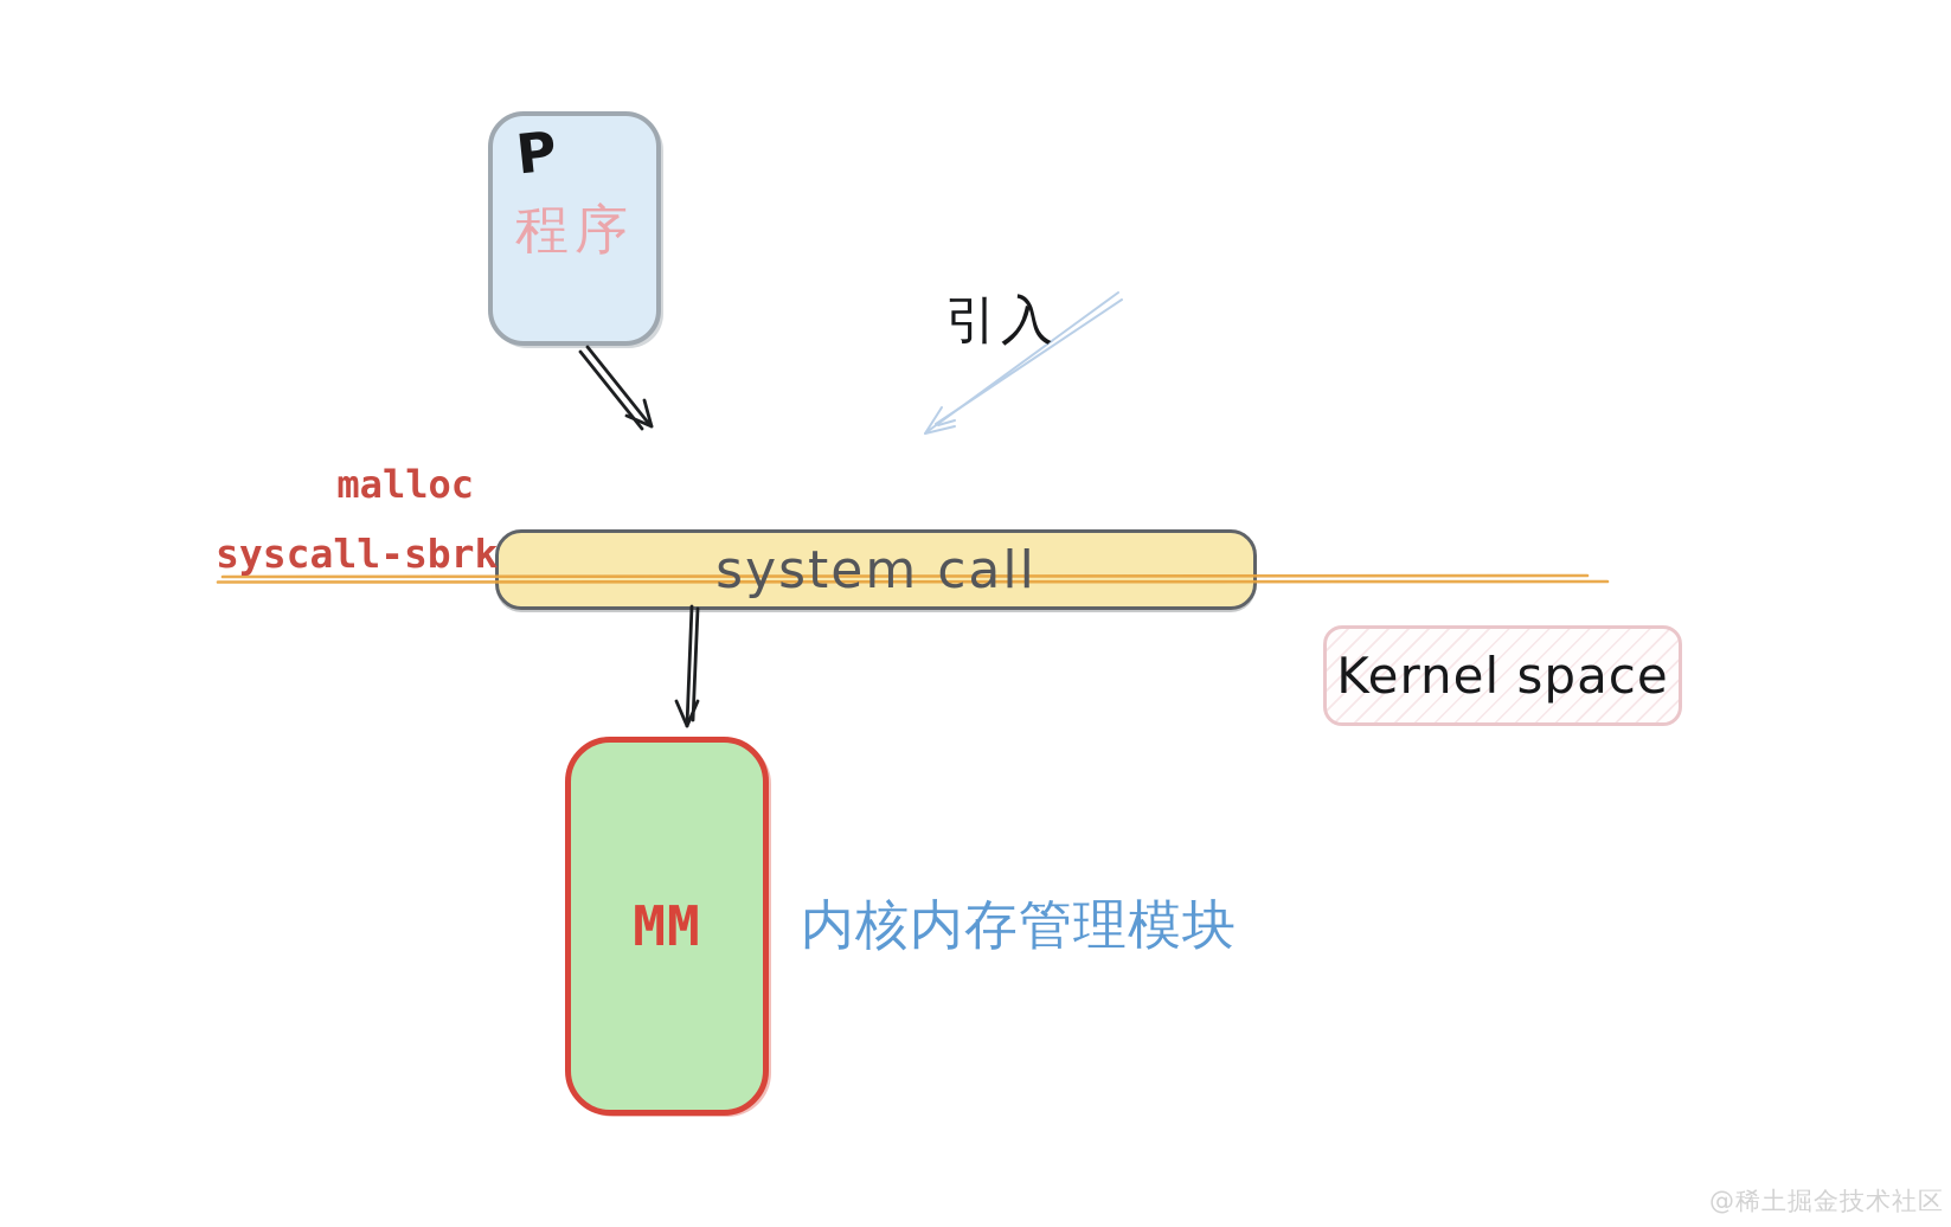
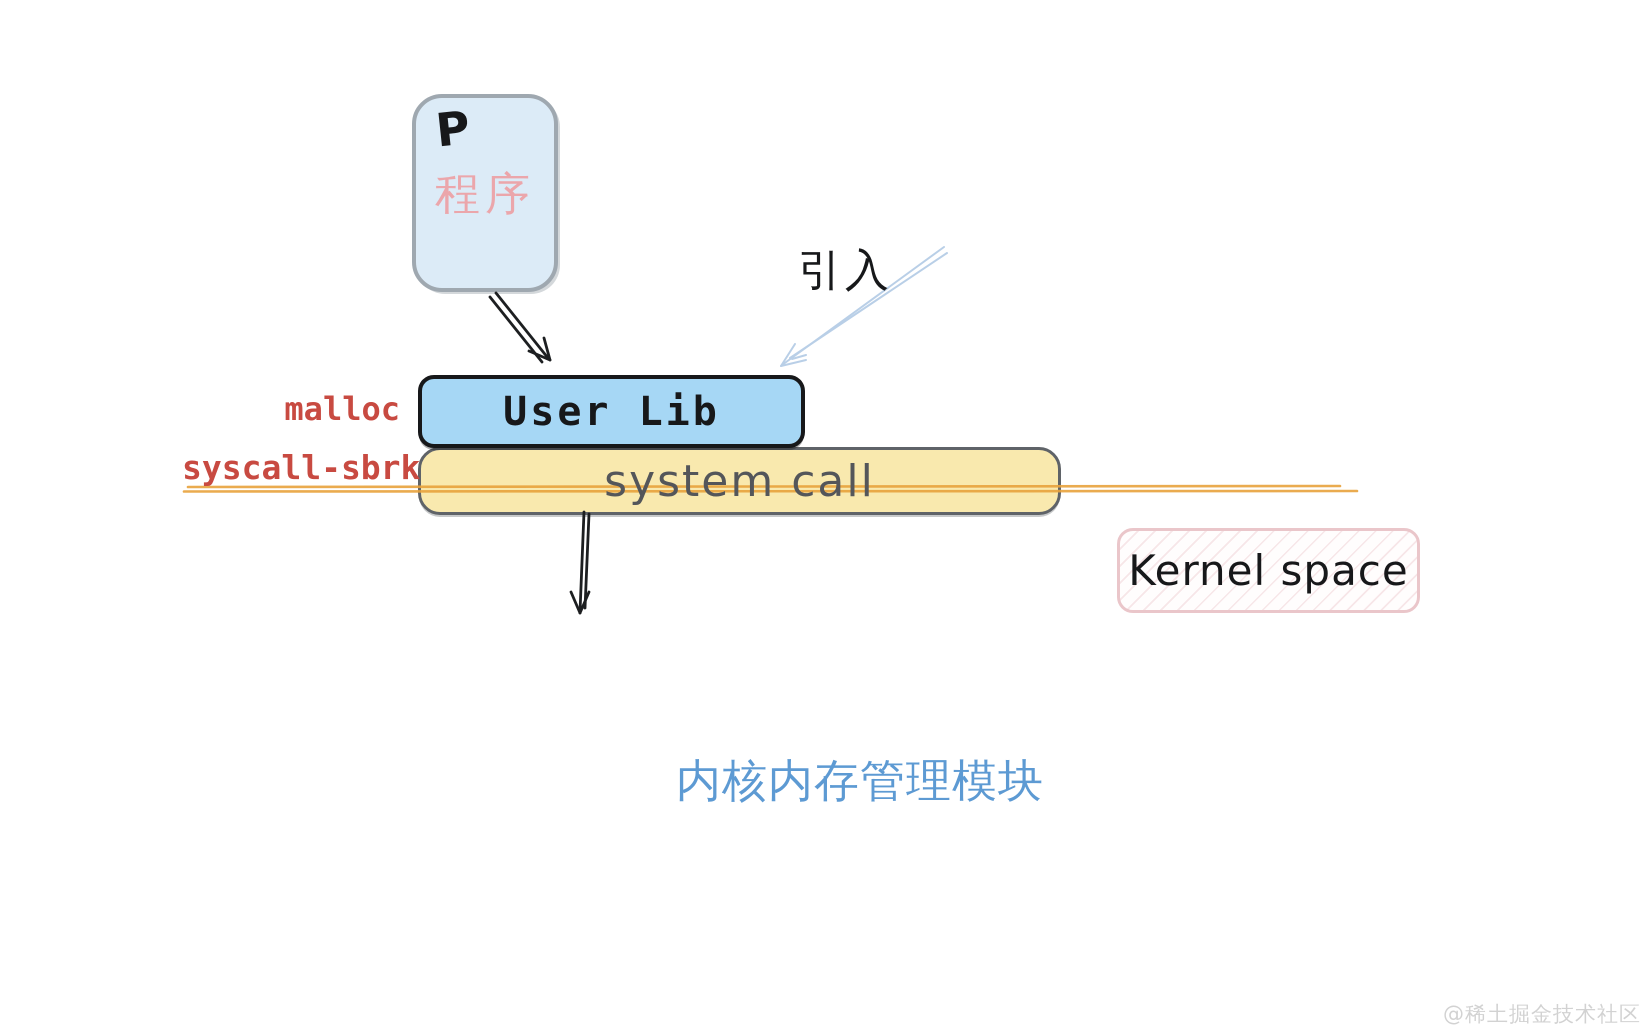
  system call
+ User Lib
  程序
- MM
  Kernel space
  malloc
  syscall-sbrk
  引入
  内核内存管理模块
  @稀土掘金技术社区
